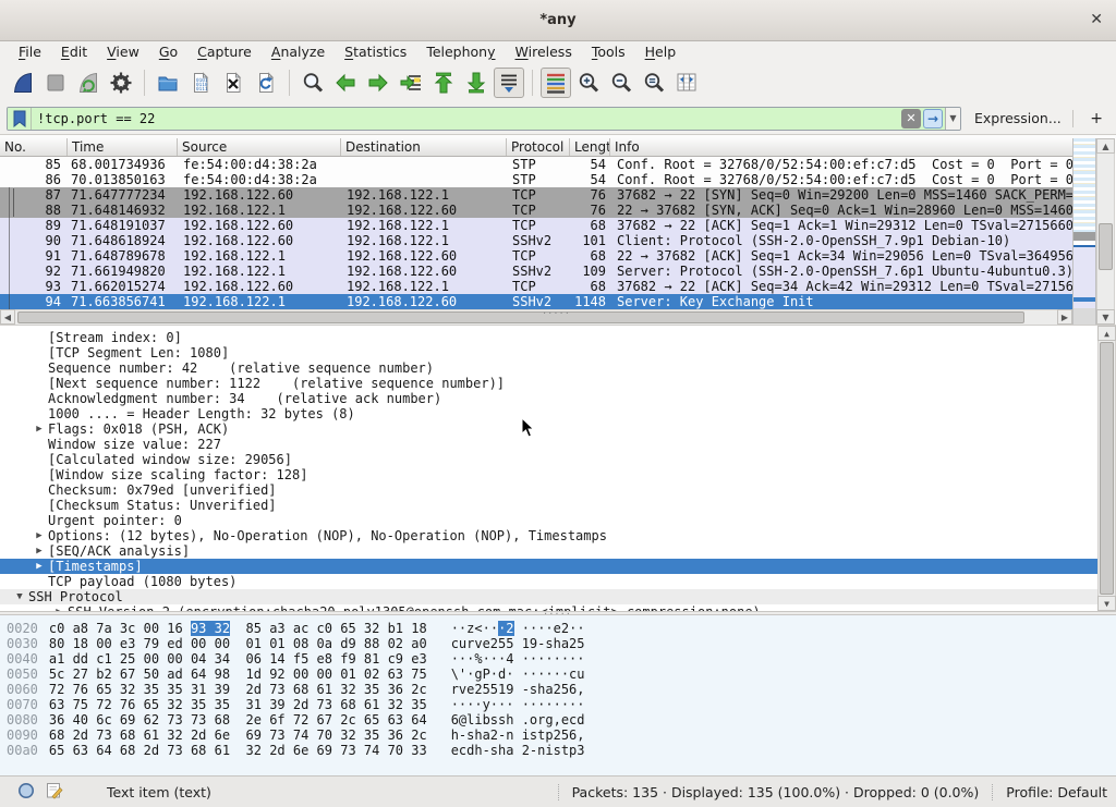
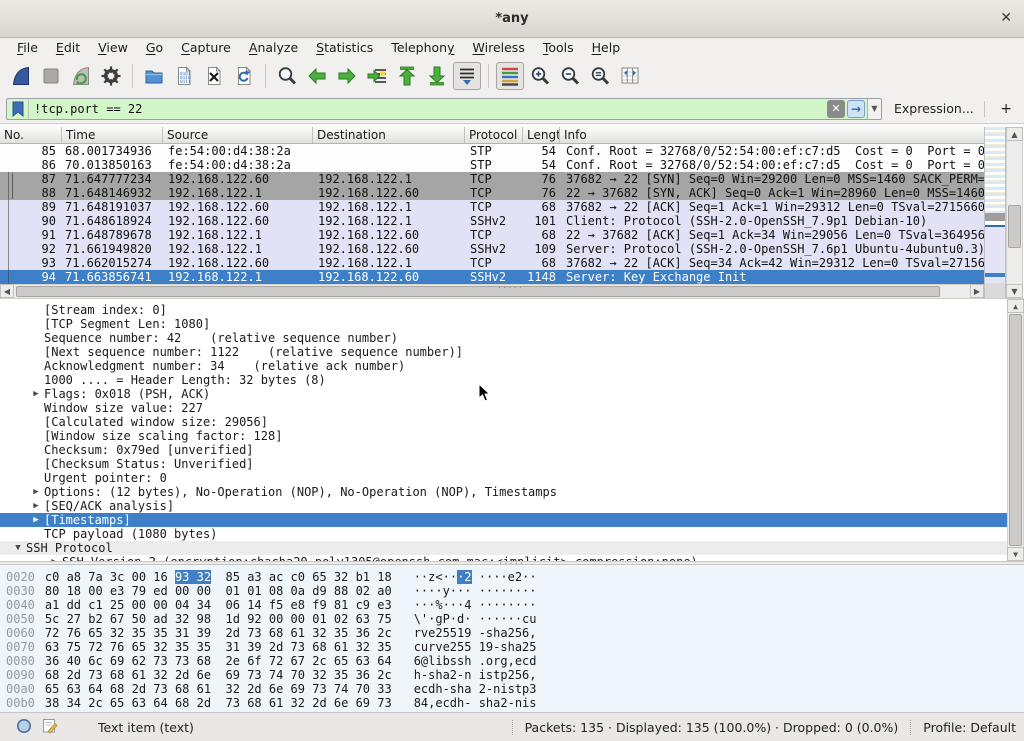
  *any
  ✕
  File
  Edit
  View
  Go
  Capture
  Analyze
  Statistics
  Telephony
  Wireless
  Tools
  Help
  !tcp.port == 22
  ✕
  →
  ▼
  Expression...
  +
  No.
  Time
  Source
  Destination
  Protocol
  Lengt
  Info
  85
  68.001734936
  fe:54:00:d4:38:2a
  STP
  54
  Conf. Root = 32768/0/52:54:00:ef:c7:d5 Cost = 0 Port = 0
  86
  70.013850163
  fe:54:00:d4:38:2a
  STP
  54
  Conf. Root = 32768/0/52:54:00:ef:c7:d5 Cost = 0 Port = 0
  87
  71.647777234
  192.168.122.60
  192.168.122.1
  TCP
  76
  37682 → 22 [SYN] Seq=0 Win=29200 Len=0 MSS=1460 SACK_PERM=
  88
  71.648146932
  192.168.122.1
  192.168.122.60
  TCP
  76
  22 → 37682 [SYN, ACK] Seq=0 Ack=1 Win=28960 Len=0 MSS=1460
  89
  71.648191037
  192.168.122.60
  192.168.122.1
  TCP
  68
  37682 → 22 [ACK] Seq=1 Ack=1 Win=29312 Len=0 TSval=2715660
  90
  71.648618924
  192.168.122.60
  192.168.122.1
  SSHv2
  101
  Client: Protocol (SSH-2.0-OpenSSH_7.9p1 Debian-10)
  91
  71.648789678
  192.168.122.1
  192.168.122.60
  TCP
  68
  22 → 37682 [ACK] Seq=1 Ack=34 Win=29056 Len=0 TSval=364956
  92
  71.661949820
  192.168.122.1
  192.168.122.60
  SSHv2
  109
  Server: Protocol (SSH-2.0-OpenSSH_7.6p1 Ubuntu-4ubuntu0.3)
  93
  71.662015274
  192.168.122.60
  192.168.122.1
  TCP
  68
  37682 → 22 [ACK] Seq=34 Ack=42 Win=29312 Len=0 TSval=27156
  94
  71.663856741
  192.168.122.1
  192.168.122.60
  SSHv2
  1148
  Server: Key Exchange Init
  ◀
  ▶
  ▲
  ▼
  [Stream index: 0]
  [TCP Segment Len: 1080]
  Sequence number: 42 (relative sequence number)
  [Next sequence number: 1122 (relative sequence number)]
  Acknowledgment number: 34 (relative ack number)
  1000 .... = Header Length: 32 bytes (8)
  ▶
  Flags: 0x018 (PSH, ACK)
  Window size value: 227
  [Calculated window size: 29056]
  [Window size scaling factor: 128]
  Checksum: 0x79ed [unverified]
  [Checksum Status: Unverified]
  Urgent pointer: 0
  ▶
  Options: (12 bytes), No-Operation (NOP), No-Operation (NOP), Timestamps
  ▶
  [SEQ/ACK analysis]
  ▶
  [Timestamps]
  TCP payload (1080 bytes)
  ▼
  SSH Protocol
  ▲
  ▼
  ·····
  ·····
  0020 c0 a8 7a 3c 00 16 93 32 85 a3 ac c0 65 32 b1 18 ··z<···2 ····e2··
- 0030 80 18 00 e3 79 ed 00 00 01 01 08 0a d9 88 02 a0 curve255 19-sha25
+ 0030 80 18 00 e3 79 ed 00 00 01 01 08 0a d9 88 02 a0 ····y··· ········
  0040 a1 dd c1 25 00 00 04 34 06 14 f5 e8 f9 81 c9 e3 ···%···4 ········
- 0050 5c 27 b2 67 50 ad 64 98 1d 92 00 00 01 02 63 75 \'·gP·d· ······cu
+ 0050 5c 27 b2 67 50 ad 32 98 1d 92 00 00 01 02 63 75 \'·gP·d· ······cu
  0060 72 76 65 32 35 35 31 39 2d 73 68 61 32 35 36 2c rve25519 -sha256,
- 0070 63 75 72 76 65 32 35 35 31 39 2d 73 68 61 32 35 ····y··· ········
+ 0070 63 75 72 76 65 32 35 35 31 39 2d 73 68 61 32 35 curve255 19-sha25
  0080 36 40 6c 69 62 73 73 68 2e 6f 72 67 2c 65 63 64 6@libssh .org,ecd
  0090 68 2d 73 68 61 32 2d 6e 69 73 74 70 32 35 36 2c h-sha2-n istp256,
  00a0 65 63 64 68 2d 73 68 61 32 2d 6e 69 73 74 70 33 ecdh-sha 2-nistp3
+ 00b0 38 34 2c 65 63 64 68 2d 73 68 61 32 2d 6e 69 73 84,ecdh- sha2-nis
  Text item (text)
  Packets: 135 · Displayed: 135 (100.0%) · Dropped: 0 (0.0%)
  Profile: Default
